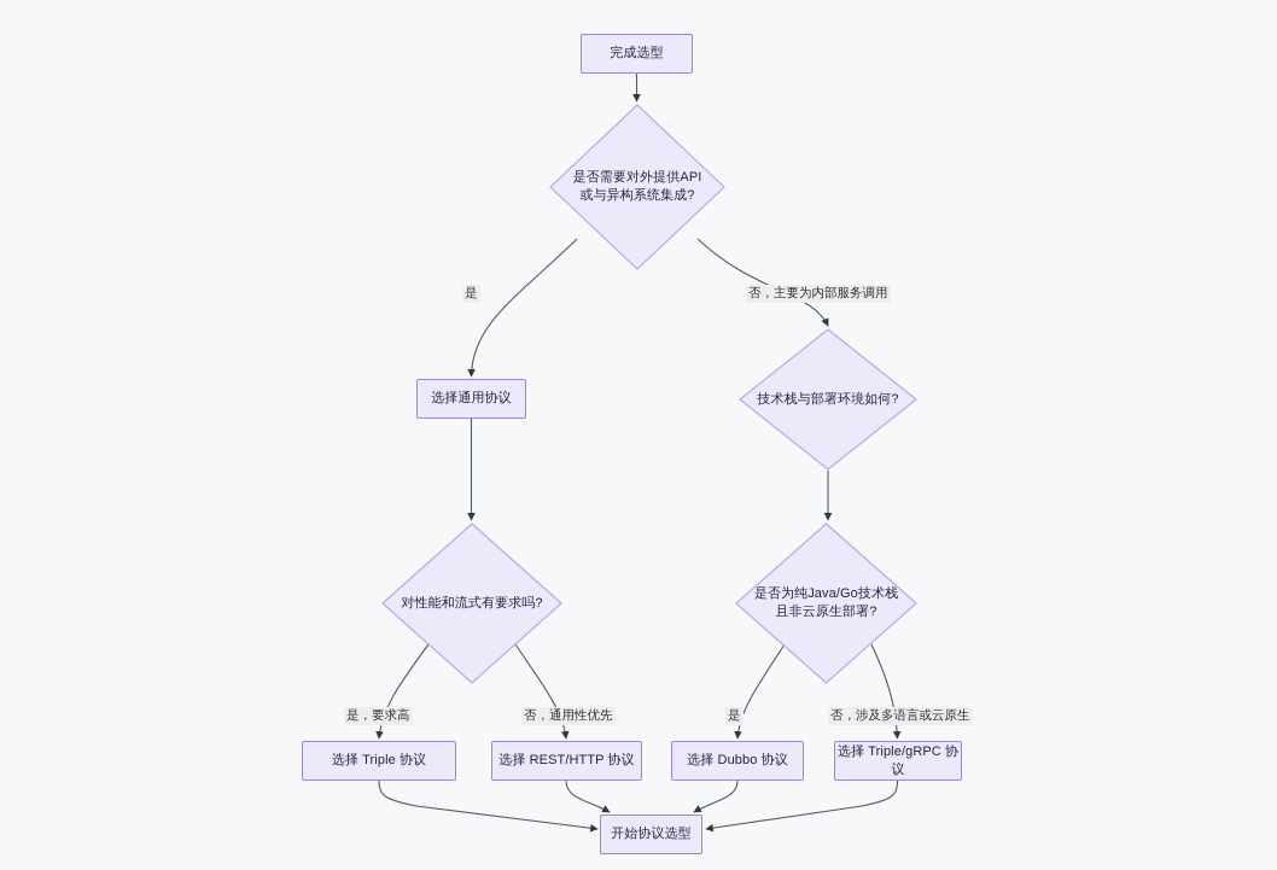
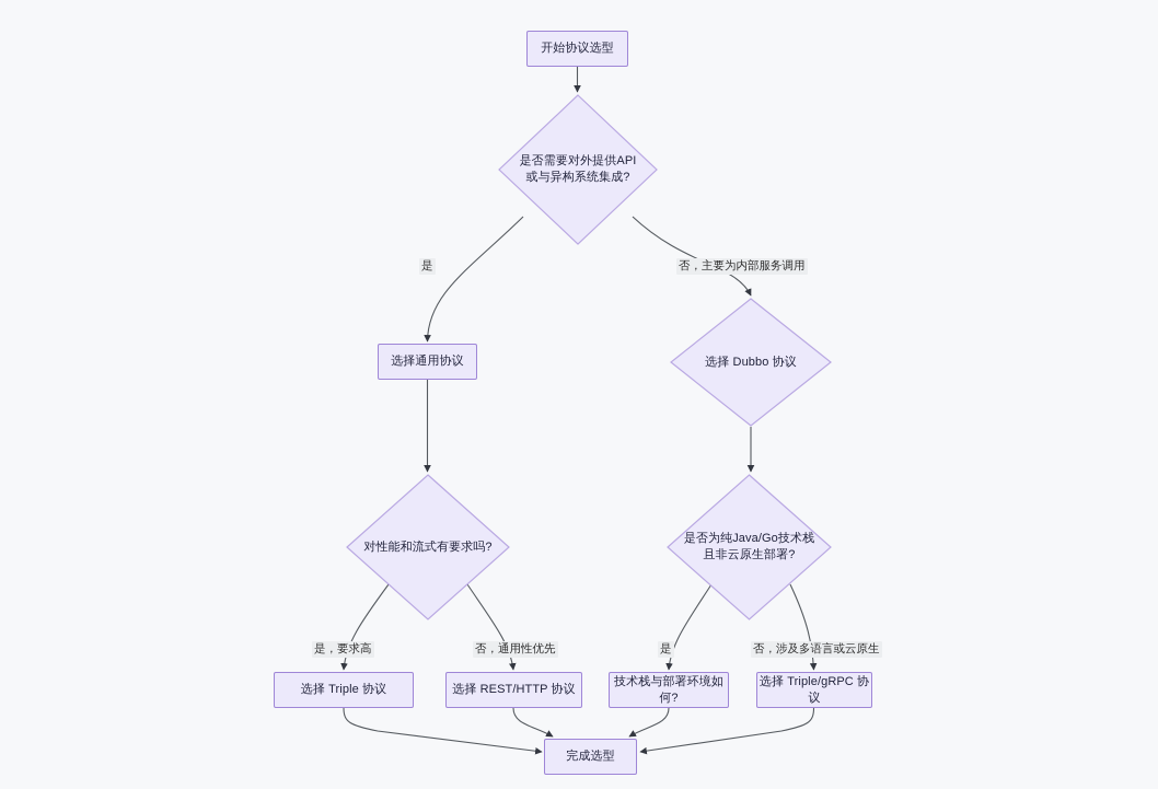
- 完成选型
+ 开始协议选型
  是否需要对外提供API
  或与异构系统集成?
  选择通用协议
- 技术栈与部署环境如何?
+ 选择 Dubbo 协议
  对性能和流式有要求吗?
  是否为纯Java/Go技术栈
  且非云原生部署?
  选择 Triple 协议
  选择 REST/HTTP 协议
- 选择 Dubbo 协议
+ 技术栈与部署环境如何?
  选择 Triple/gRPC 协议
- 开始协议选型
+ 完成选型
  是
  否，主要为内部服务调用
  是，要求高
  否，通用性优先
  是
  否，涉及多语言或云原生
